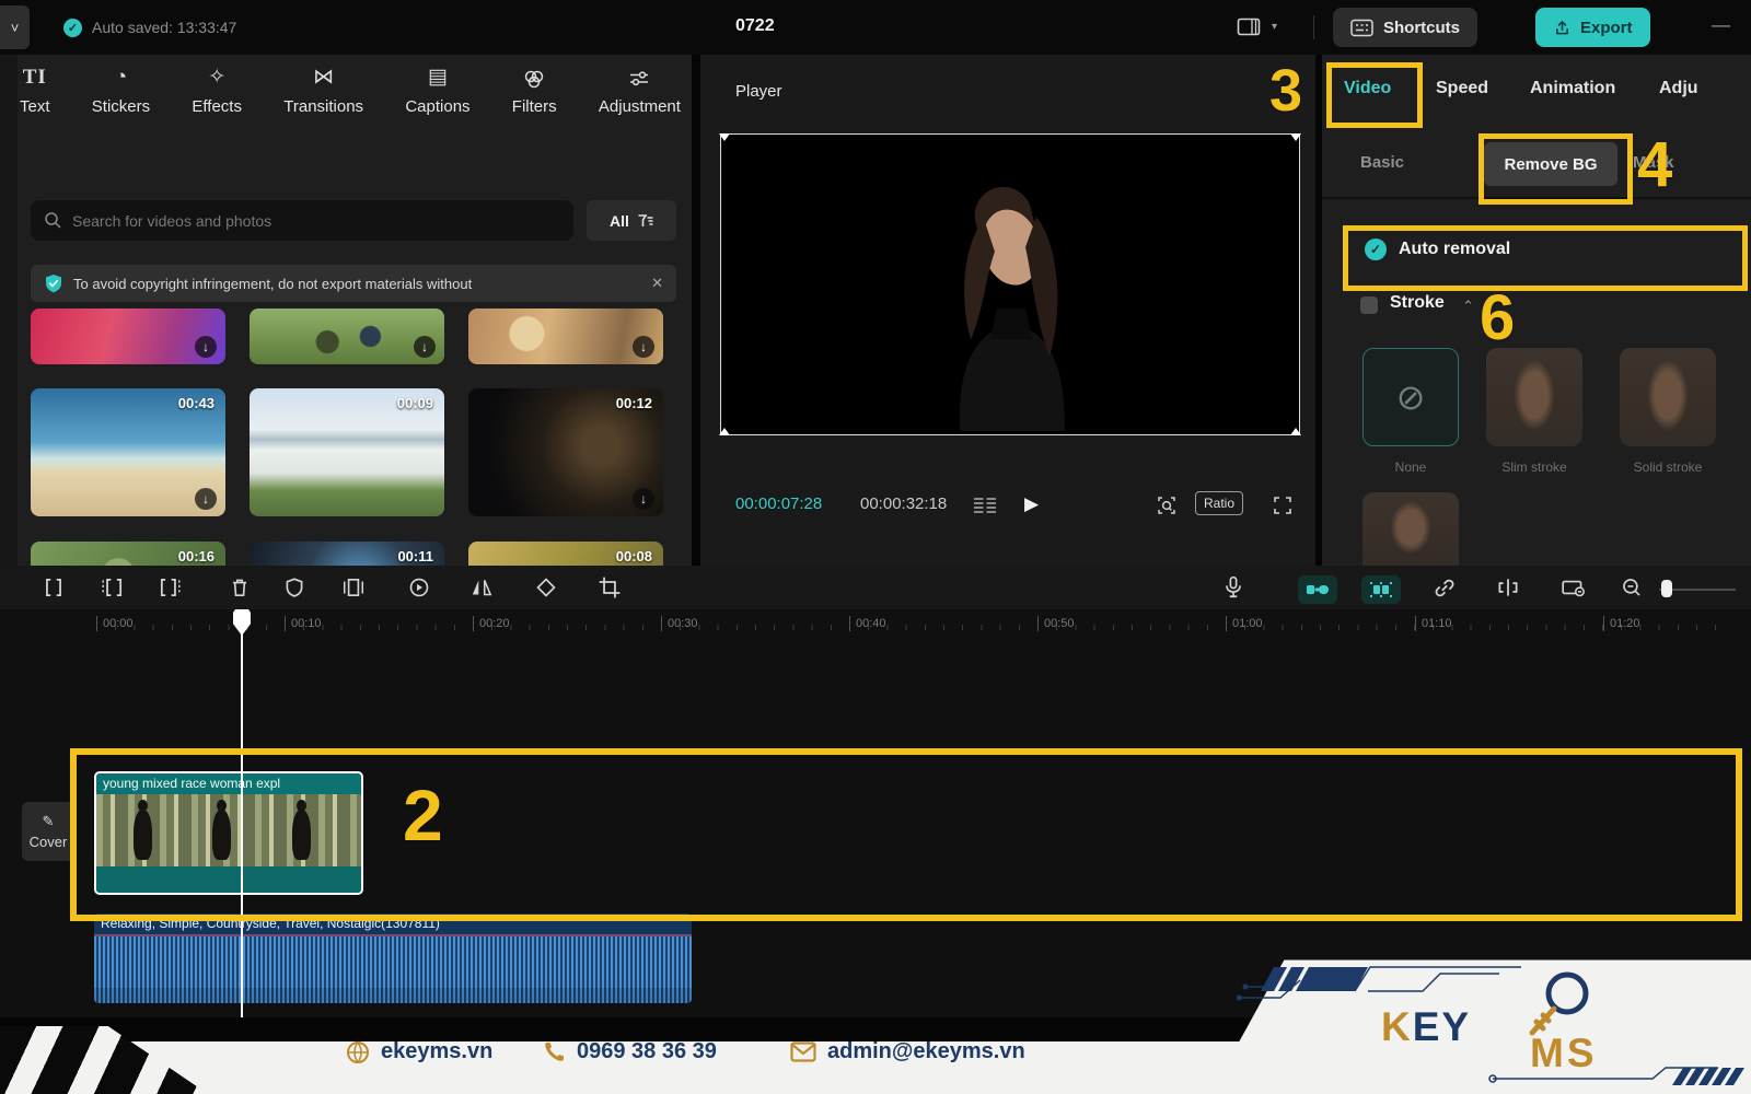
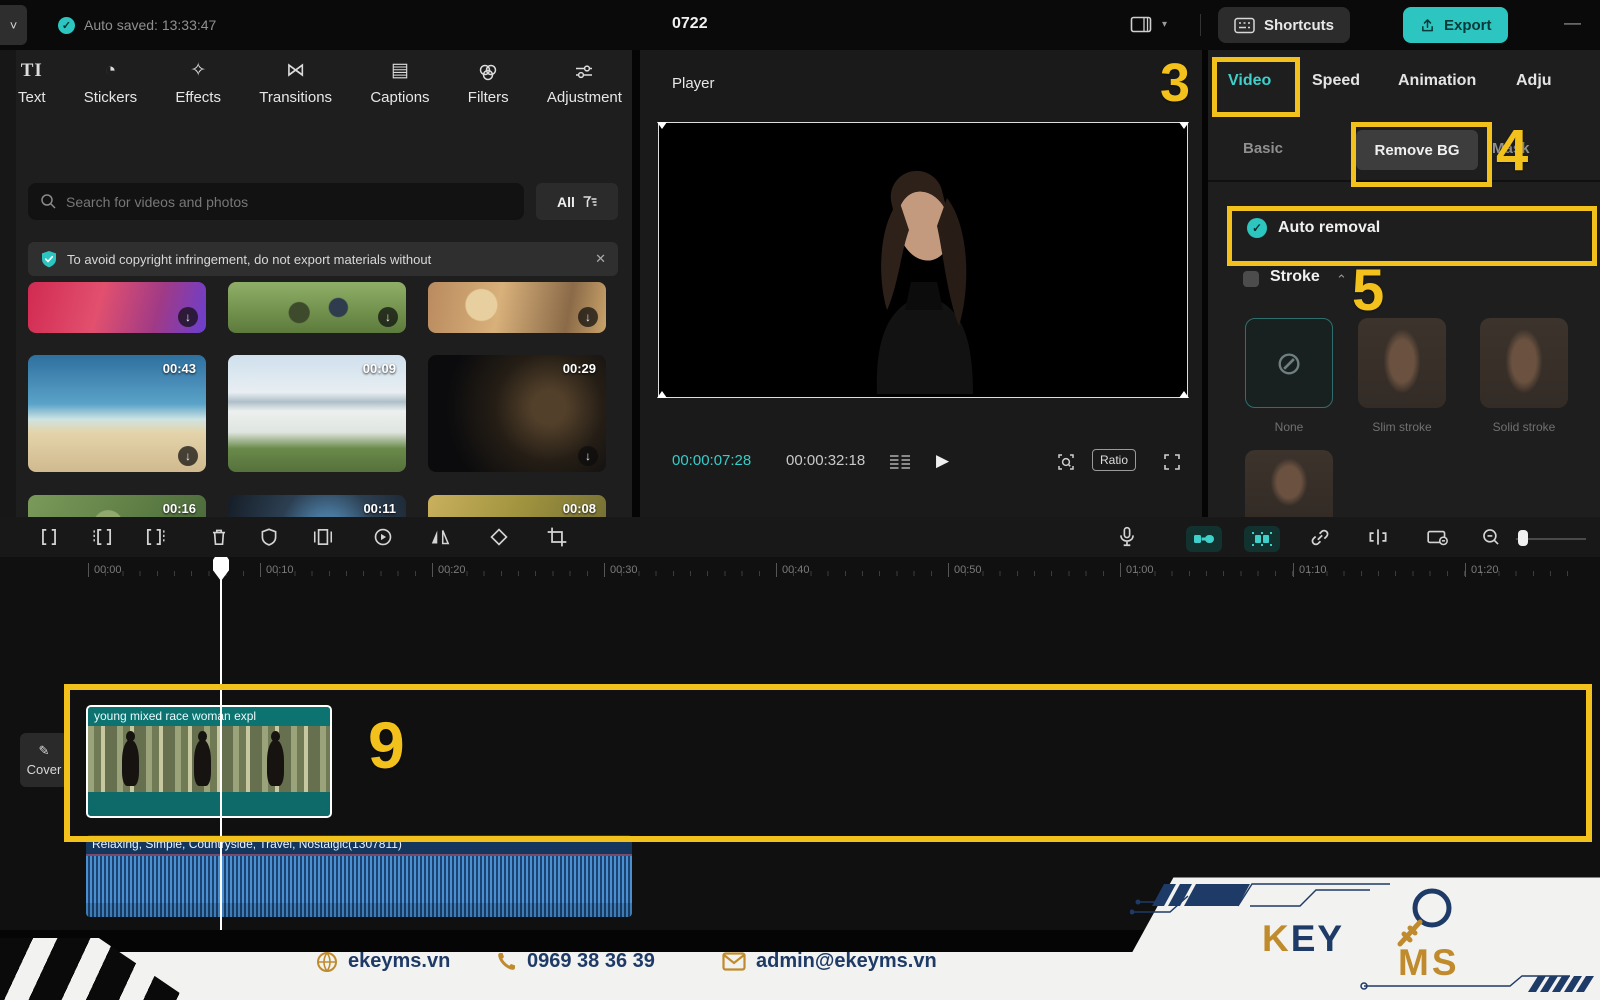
  ˅
  ✓
  Auto saved: 13:33:47
  0722
  ▾
  Shortcuts
  Export
  —
  TI
  Text
  ◔
  Stickers
  ✧
  Effects
  ⋈
  Transitions
  ▤
  Captions
  Filters
  Adjustment
  Search for videos and photos
  All
  To avoid copyright infringement, do not export materials without
  ✕
  ↓
  ↓
  ↓
  00:43
  ↓
  00:09
- 00:12
+ 00:29
  ↓
  00:16
  00:11
  00:08
  Player
  00:00:07:28
  00:00:32:18
  ▶
  Ratio
  Video
  Speed
  Animation
  Adju
  Basic
  Remove BG
  Mask
  ✓
  Auto removal
  Stroke
  ⌃
  ⊘
  None
  Slim stroke
  Solid stroke
  00:00
  00:10
  00:20
  00:30
  00:40
  00:50
  01:00
  01:10
  01:20
  ✎
  Cover
  young mixed race womn expl
  Relaxing, Simple, Counryside, Travel, Nostalgic(1307811)
- 2
+ 9
  3
  4
- 6
+ 5
  ekeyms.vn
  0969 38 36 39
  admin@ekeyms.vn
  KEY
  MS
